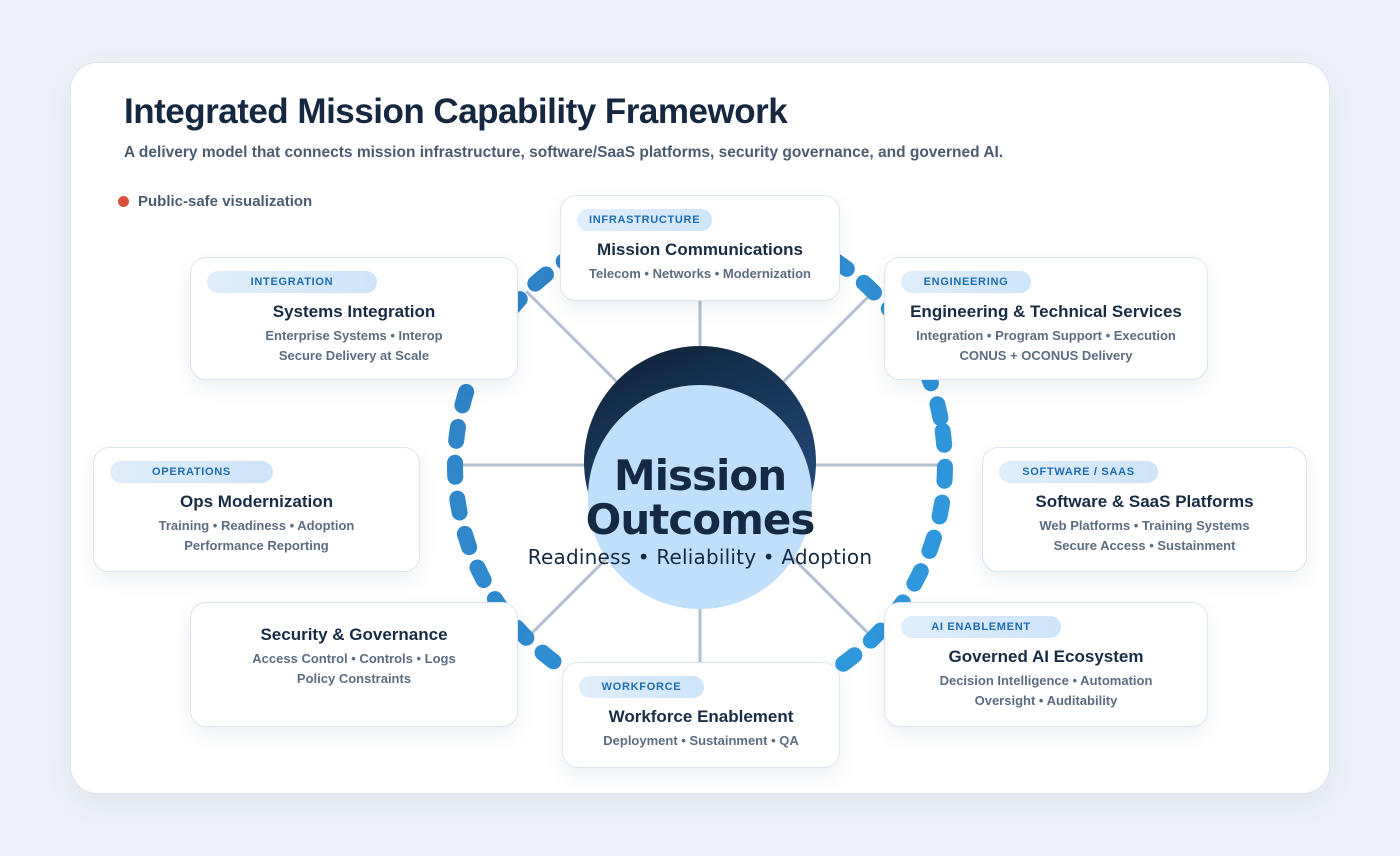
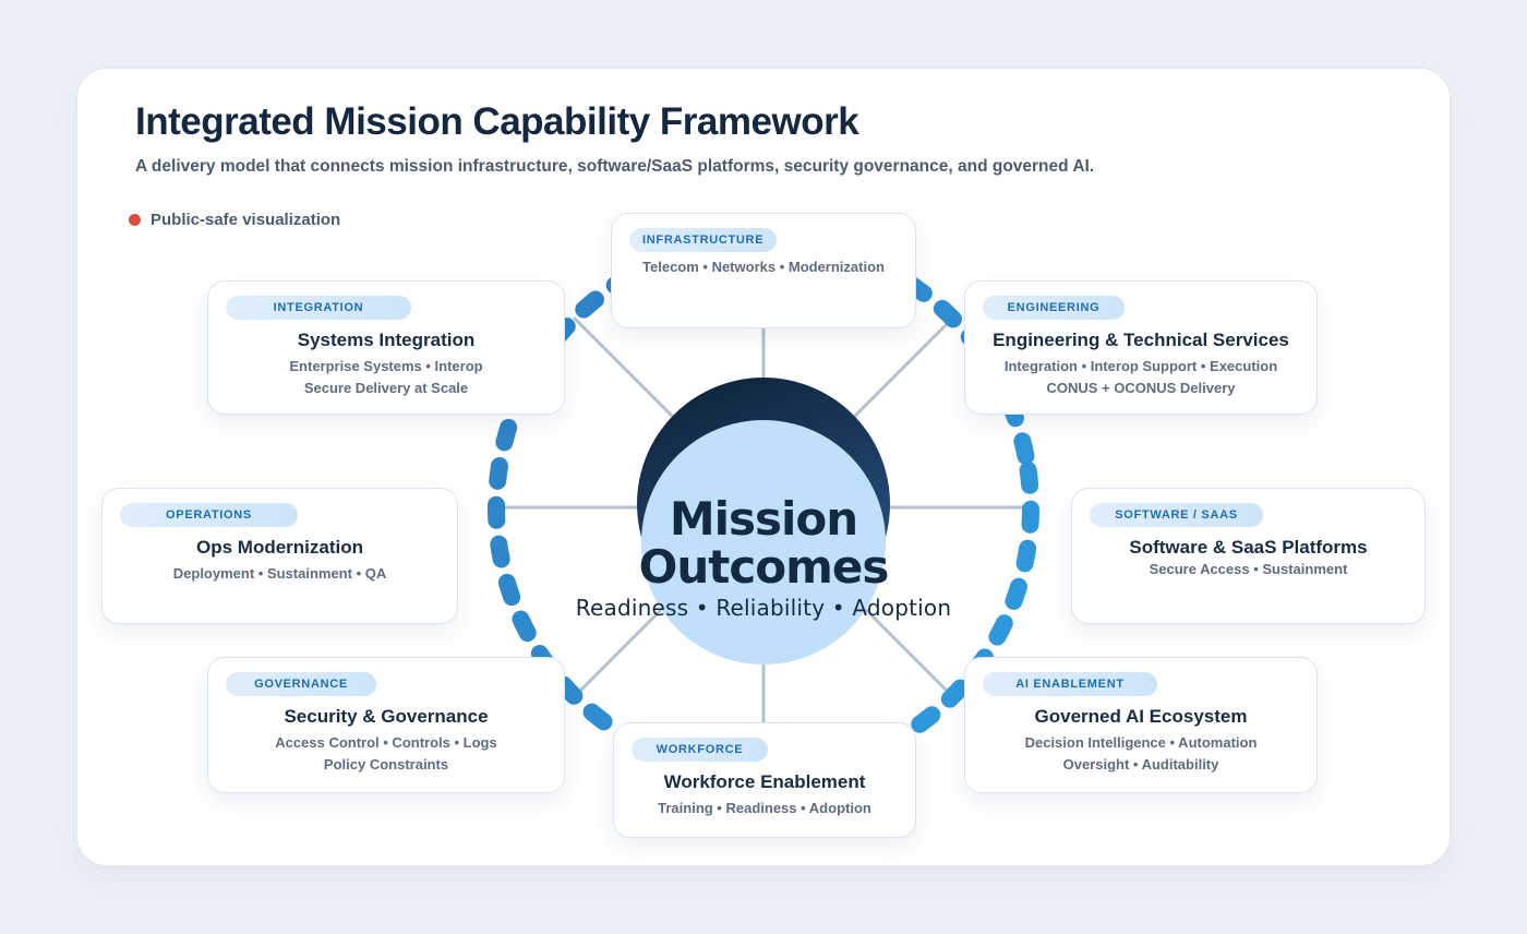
  Integrated Mission Capability Framework
  A delivery model that connects mission infrastructure, software/SaaS platforms, security governance, and governed AI.
  Public-safe visualization
  Mission
  Outcomes
  Readiness • Reliability • Adoption
  INFRASTRUCTURE
- Mission Communications
  Telecom • Networks • Modernization
  INTEGRATION
  Systems Integration
  Enterprise Systems • Interop
  Secure Delivery at Scale
  ENGINEERING
  Engineering & Technical Services
- Integration • Program Support • Execution
+ Integration • Interop Support • Execution
  CONUS + OCONUS Delivery
  OPERATIONS
  Ops Modernization
- Training • Readiness • Adoption
+ Deployment • Sustainment • QA
- Performance Reporting
  SOFTWARE / SAAS
  Software & SaaS Platforms
- Web Platforms • Training Systems
  Secure Access • Sustainment
+ GOVERNANCE
  Security & Governance
  Access Control • Controls • Logs
  Policy Constraints
  AI ENABLEMENT
  Governed AI Ecosystem
  Decision Intelligence • Automation
  Oversight • Auditability
  WORKFORCE
  Workforce Enablement
- Deployment • Sustainment • QA
+ Training • Readiness • Adoption
